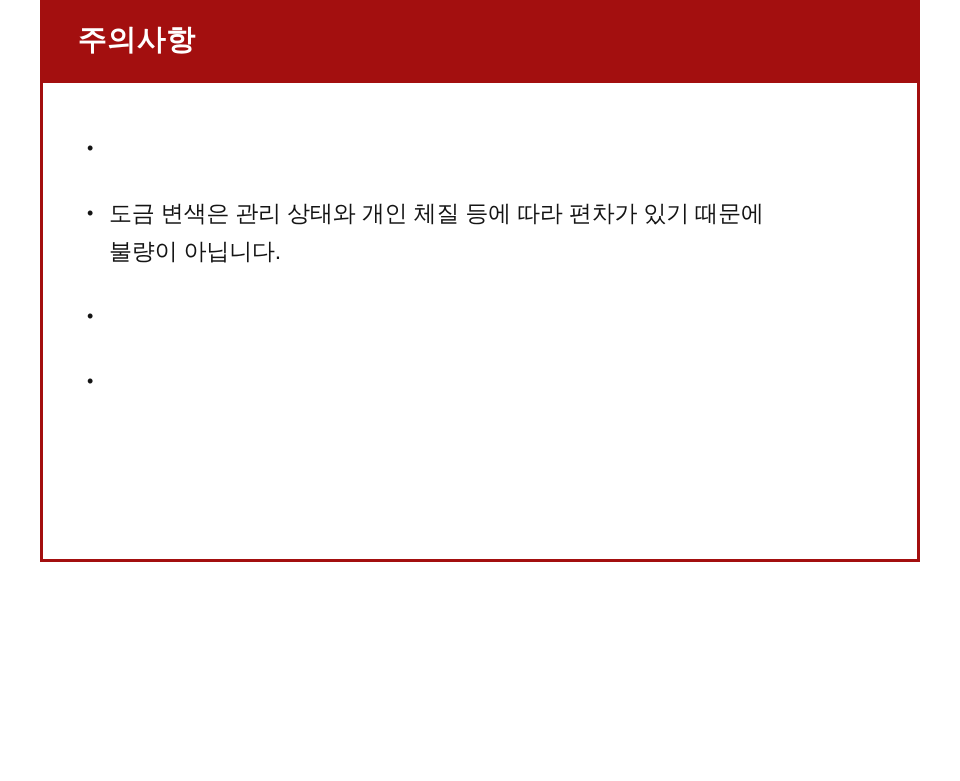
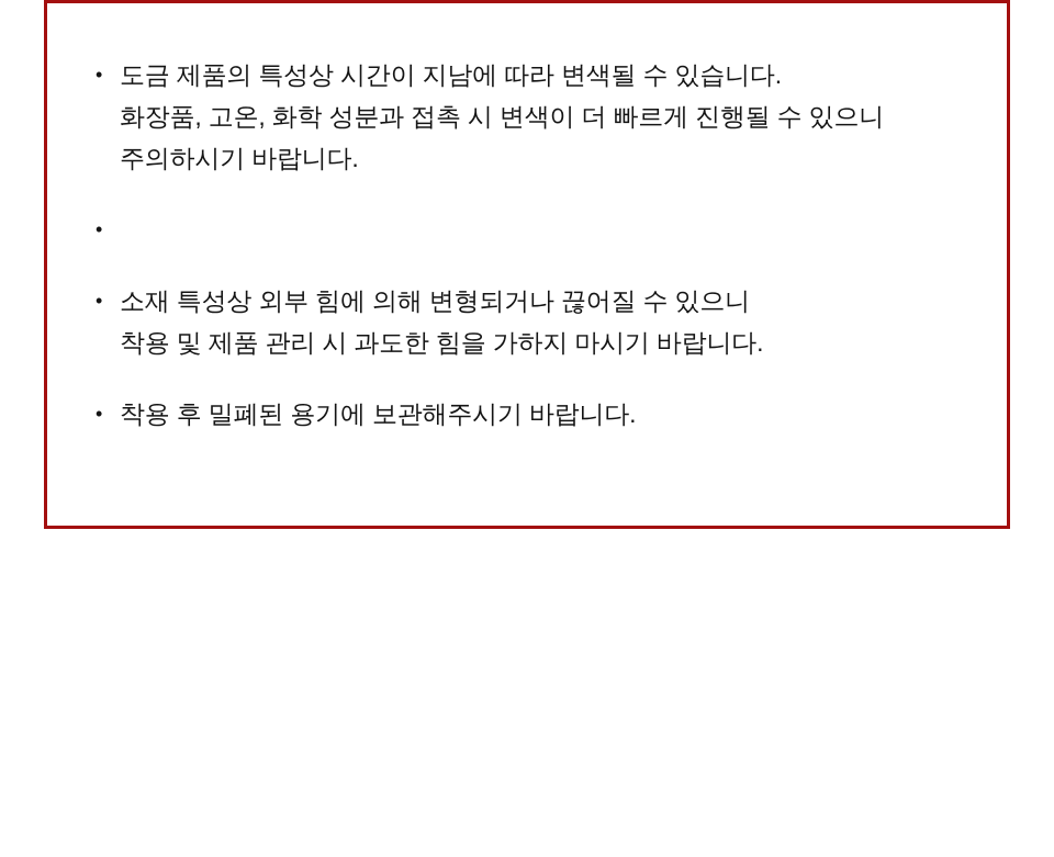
- 주의사항
  •
+ 도금 제품의 특성상 시간이 지남에 따라 변색될 수 있습니다.
+ 화장품, 고온, 화학 성분과 접촉 시 변색이 더 빠르게 진행될 수 있으니
+ 주의하시기 바랍니다.
  •
- 도금 변색은 관리 상태와 개인 체질 등에 따라 편차가 있기 때문에
- 불량이 아닙니다.
  •
+ 소재 특성상 외부 힘에 의해 변형되거나 끊어질 수 있으니
+ 착용 및 제품 관리 시 과도한 힘을 가하지 마시기 바랍니다.
  •
+ 착용 후 밀폐된 용기에 보관해주시기 바랍니다.
